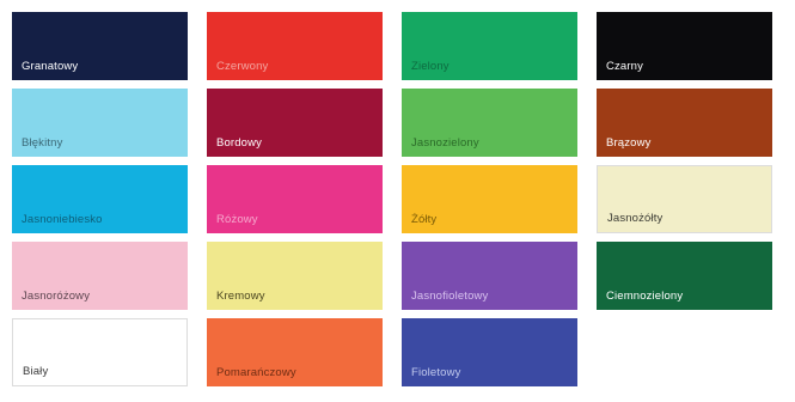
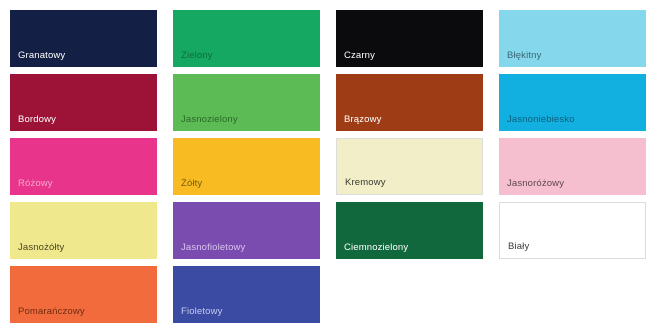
  Granatowy
- Czerwony
  Zielony
  Czarny
  Błękitny
  Bordowy
  Jasnozielony
  Brązowy
  Jasnoniebieskо
  Różowy
  Żółty
- Jasnożółty
+ Kremowy
  Jasnoróżowy
- Kremowy
+ Jasnożółty
  Jasnofioletowy
  Ciemnozielony
  Biały
  Pomarańczowy
  Fioletowy
